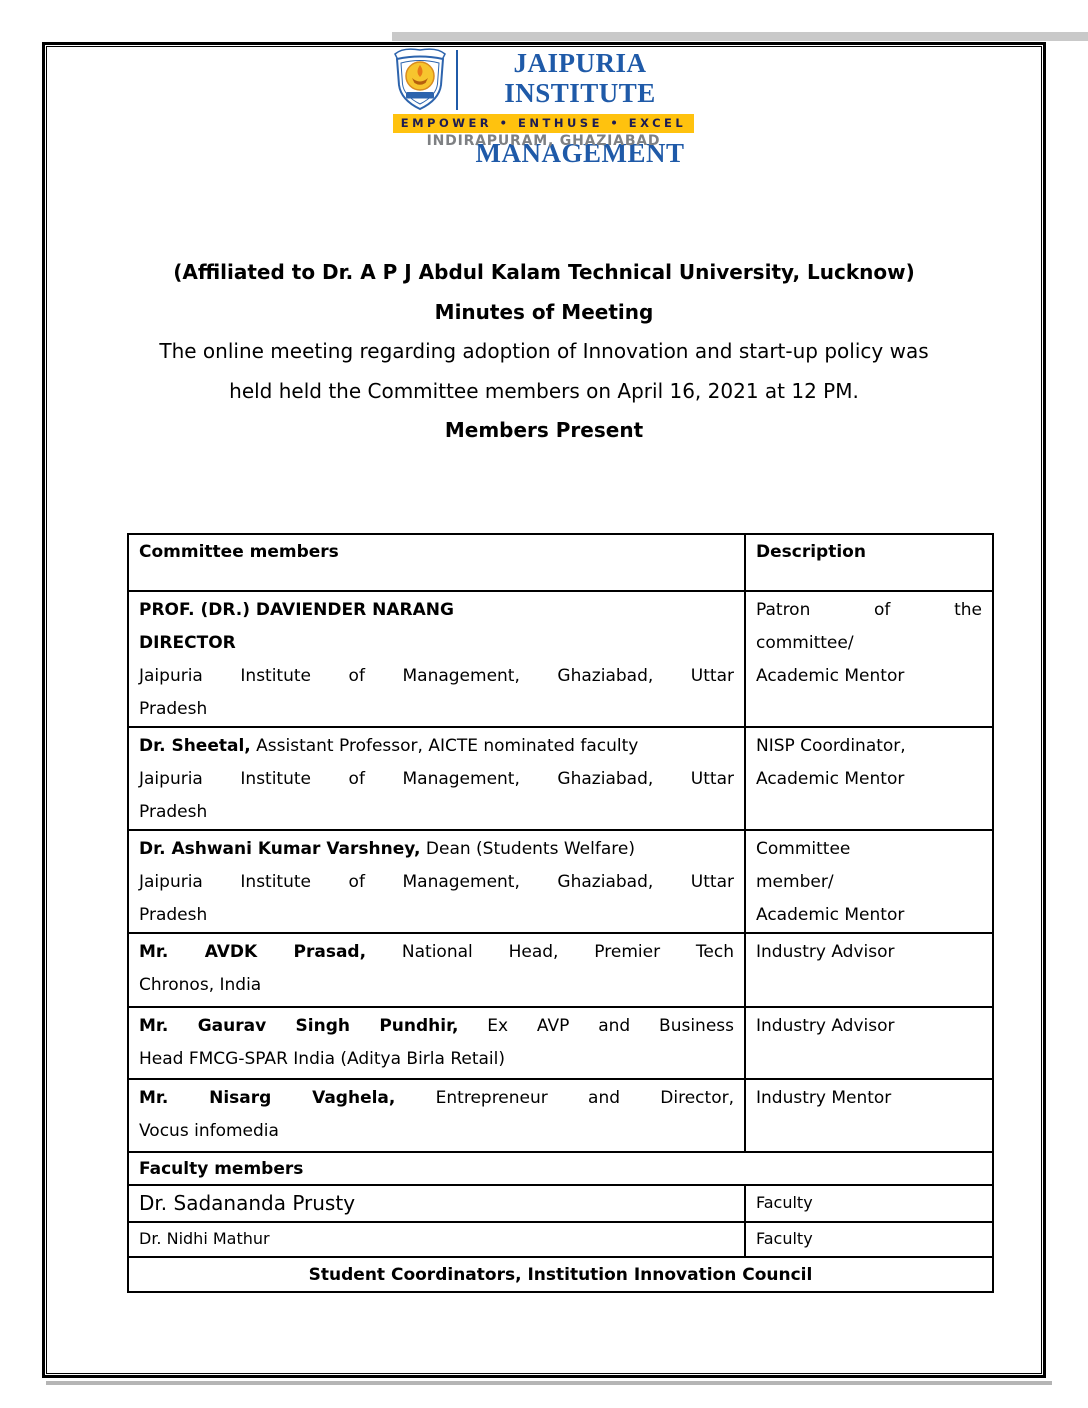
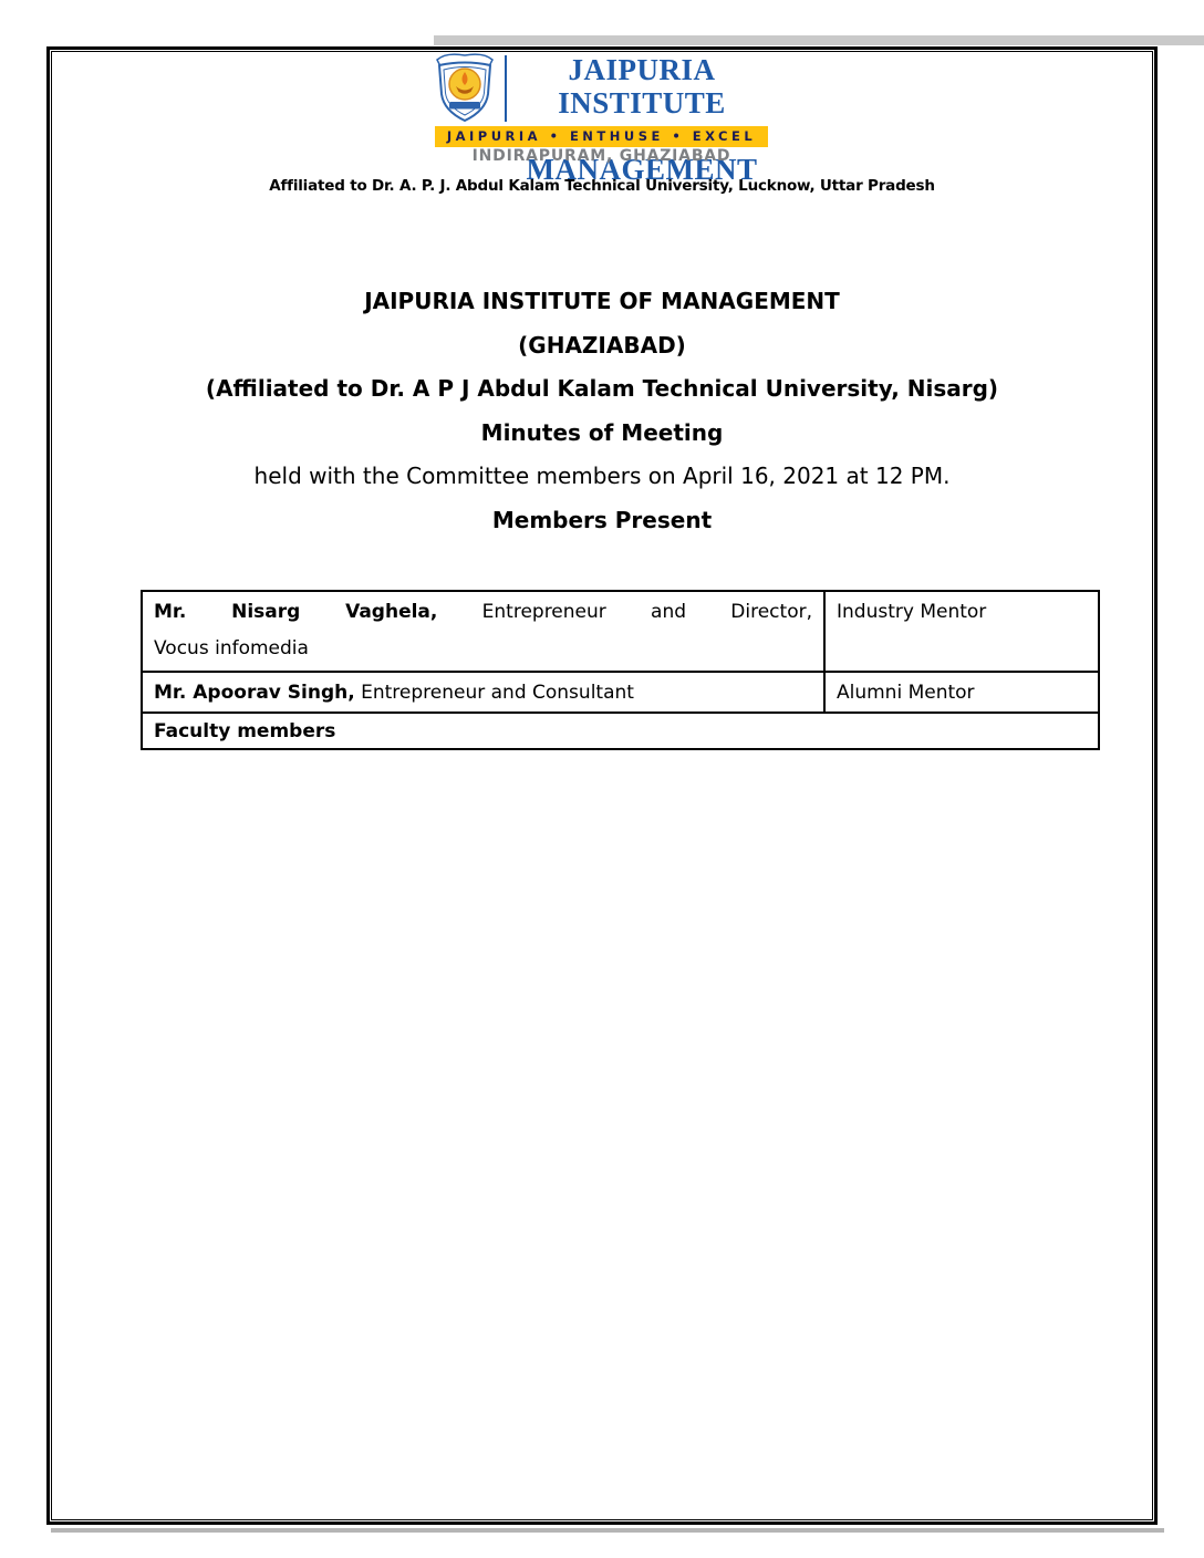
  JAIPURIA INSTITUTE
  MANAGEMENT
- EMPOWER • ENTHUSE • EXCEL
+ JAIPURIA • ENTHUSE • EXCEL
  INDIRAPURAM, GHAZIABAD
+ Affiliated to Dr. A. P. J. Abdul Kalam Technical University, Lucknow, Uttar Pradesh
+ JAIPURIA INSTITUTE OF MANAGEMENT
+ (GHAZIABAD)
- (Affiliated to Dr. A P J Abdul Kalam Technical University, Lucknow)
+ (Affiliated to Dr. A P J Abdul Kalam Technical University, Nisarg)
  Minutes of Meeting
- The online meeting regarding adoption of Innovation and start-up policy was
- held held the Committee members on April 16, 2021 at 12 PM.
+ held with the Committee members on April 16, 2021 at 12 PM.
  Members Present
- Committee members	Description
- PROF. (DR.) DAVIENDER NARANG DIRECTOR Jaipuria Institute of Management, Ghaziabad, Uttar Pradesh	Patron of the committee/ Academic Mentor
- Dr. Sheetal, Assistant Professor, AICTE nominated faculty Jaipuria Institute of Management, Ghaziabad, Uttar Pradesh	NISP Coordinator, Academic Mentor
- Dr. Ashwani Kumar Varshney, Dean (Students Welfare) Jaipuria Institute of Management, Ghaziabad, Uttar Pradesh	Committee member/ Academic Mentor
- Mr. AVDK Prasad, National Head, Premier Tech Chronos, India	Industry Advisor
- Mr. Gaurav Singh Pundhir, Ex AVP and Business Head FMCG-SPAR India (Aditya Birla Retail)	Industry Advisor
  Mr. Nisarg Vaghela, Entrepreneur and Director, Vocus infomedia	Industry Mentor
+ Mr. Apoorav Singh, Entrepreneur and Consultant	Alumni Mentor
  Faculty members
- Dr. Sadananda Prusty	Faculty
- Dr. Nidhi Mathur	Faculty
- Student Coordinators, Institution Innovation Council
